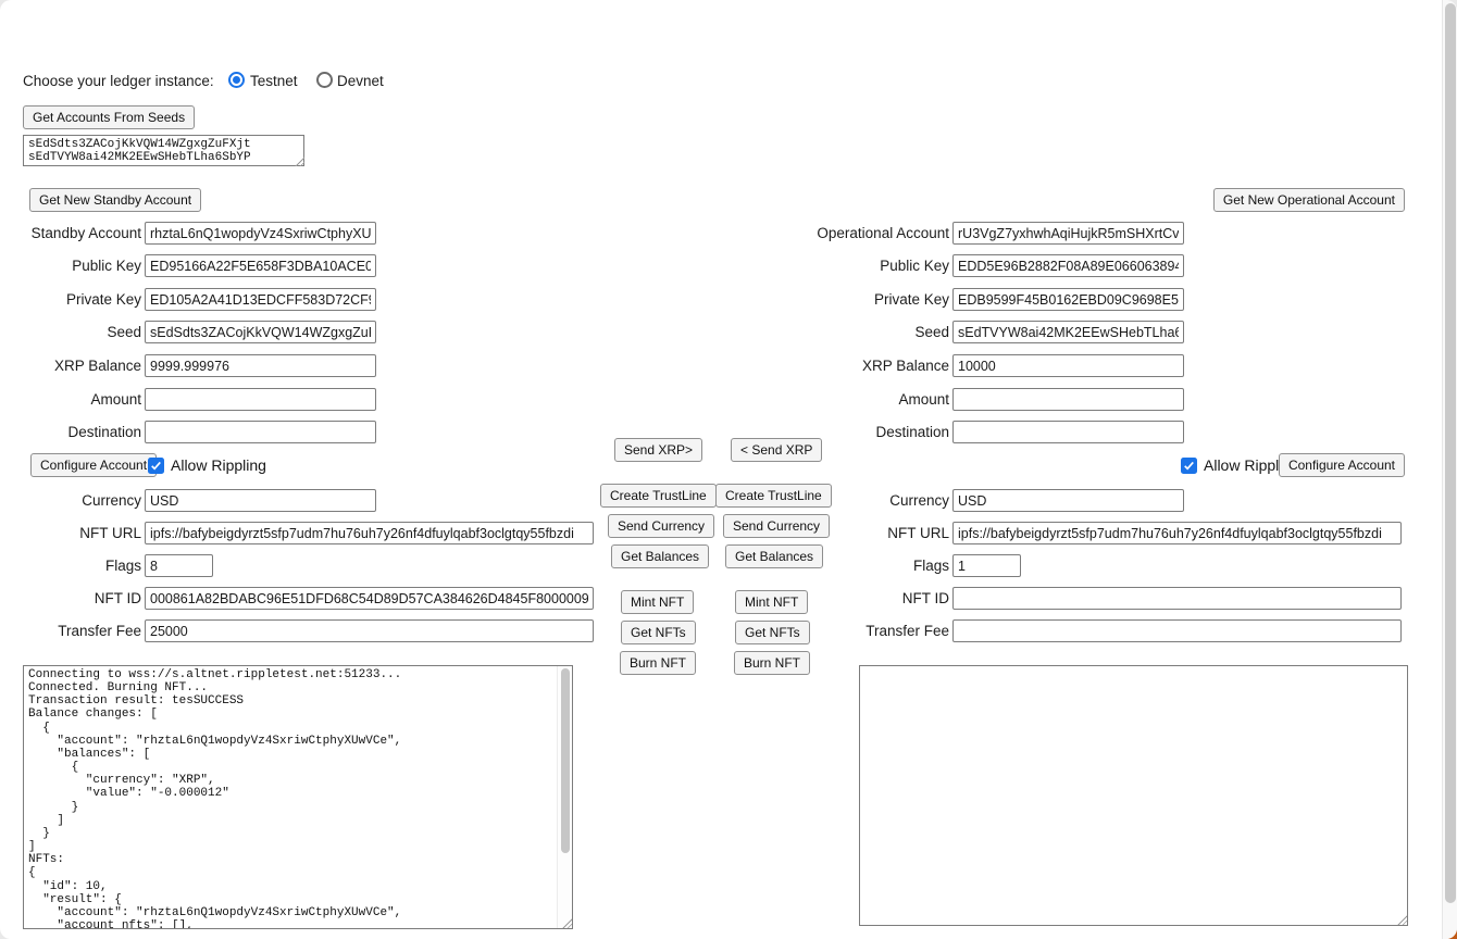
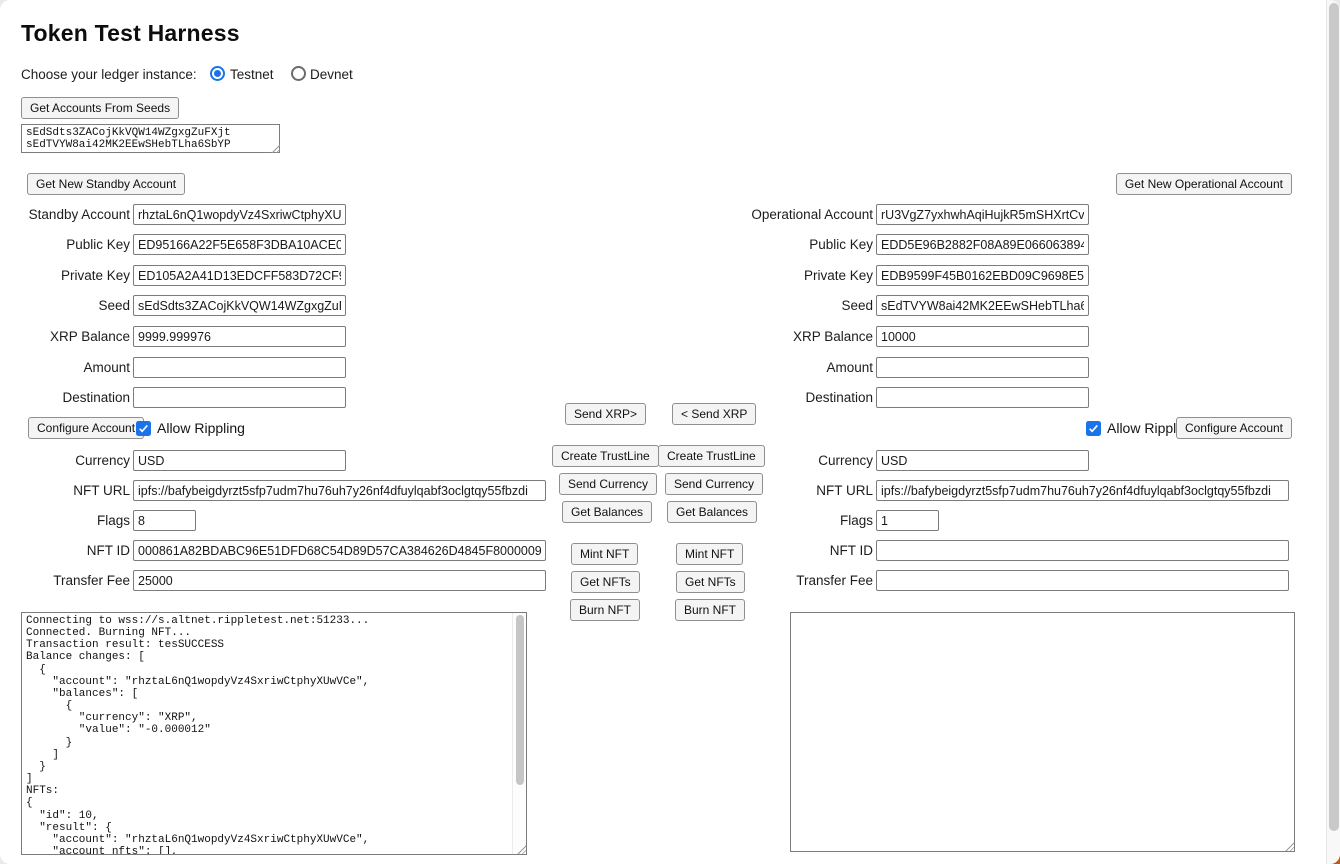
+ Token Test Harness
  Choose your ledger instance:
  Testnet
  Devnet
  Get Accounts From Seeds
  sEdSdts3ZACojKkVQW14WZgxgZuFXjt
  sEdTVYW8ai42MK2EEwSHebTLha6SbYP
  Get New Standby Account
  Get New Operational Account
  Standby Account
  rhztaL6nQ1wopdyVz4SxriwCtphyXU
  Public Key
  ED95166A22F5E658F3DBA10ACE0
  Private Key
  ED105A2A41D13EDCFF583D72CF
  Seed
  sEdSdts3ZACojKkVQW14WZgxgZu
  XRP Balance
  9999.999976
  Amount
  Destination
  Configure Account
  Allow Rippling
  Currency
  USD
  NFT URL
  ipfs://bafybeigdyrzt5sfp7udm7hu76uh7y26nf4dfuylqabf3oclgtqy55fbzdi
  Flags
  8
  NFT ID
  000861A82BDABC96E51DFD68C54D89D57CA384626D4845F8000009
  Transfer Fee
  25000
  Connecting to wss://s.altnet.rippletest.net:51233...
  Connected. Burning NFT...
  Transaction result: tesSUCCESS
  Balance changes: [
  {
  "account": "rhztaL6nQ1wopdyVz4SxriwCtphyXUwVCe",
  "balances": [
  {
  "currency": "XRP",
  "value": "-0.000012"
  }
  ]
  }
  ]
  NFTs:
  {
  "id": 10,
  "result": {
  "account": "rhztaL6nQ1wopdyVz4SxriwCtphyXUwVCe",
  Send XRP>
  < Send XRP
  Create TrustLine
  Create TrustLine
  Send Currency
  Send Currency
  Get Balances
  Get Balances
  Mint NFT
  Mint NFT
  Get NFTs
  Get NFTs
  Burn NFT
  Burn NFT
  Operational Account
  rU3VgZ7yxhwhAqiHujkR5mSHXrtCv
  Public Key
  EDD5E96B2882F08A89E066063894
  Private Key
  EDB9599F45B0162EBD09C9698E5
  Seed
  sEdTVYW8ai42MK2EEwSHebTLha6
  XRP Balance
  10000
  Amount
  Destination
  Allow Rippl
  Configure Account
  Currency
  USD
  NFT URL
  ipfs://bafybeigdyrzt5sfp7udm7hu76uh7y26nf4dfuylqabf3oclgtqy55fbzdi
  Flags
  1
  NFT ID
  Transfer Fee
